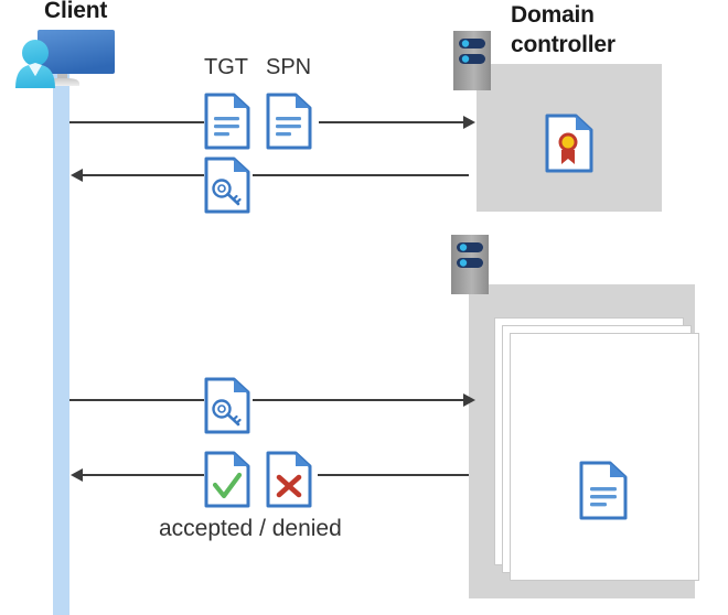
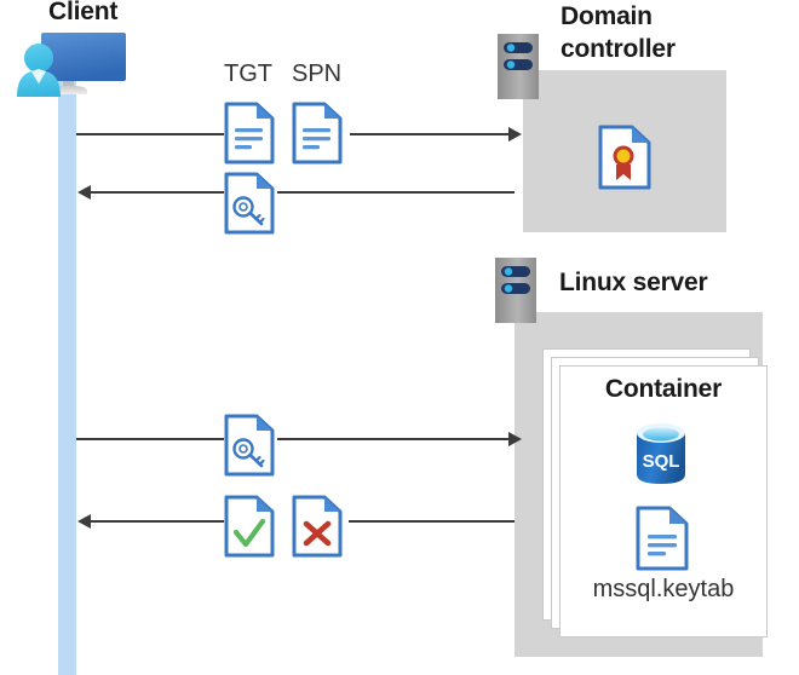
  Client
  Domain
  controller
+ Linux server
+ Container
+ SQL
+ mssql.keytab
  TGT
  SPN
- accepted / denied
